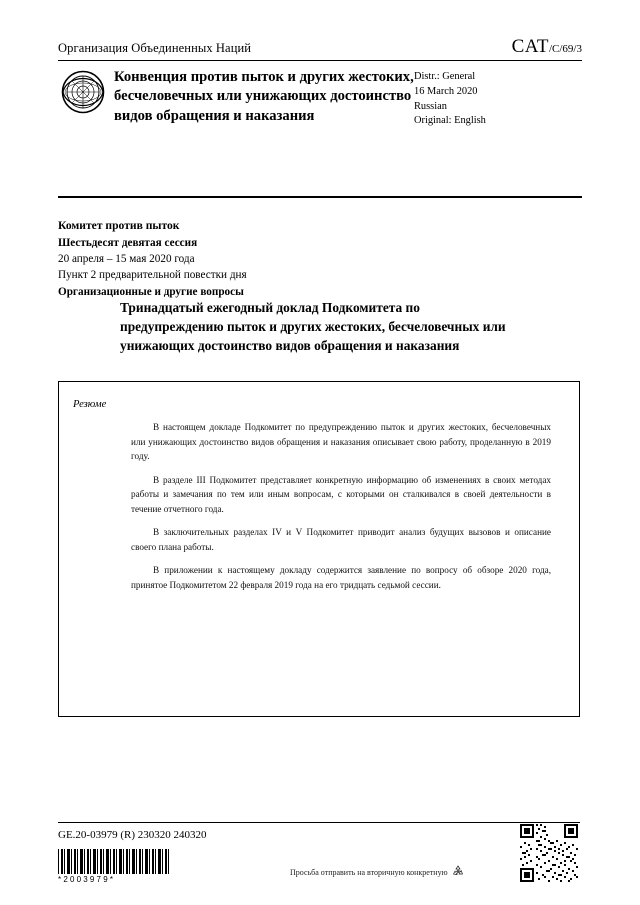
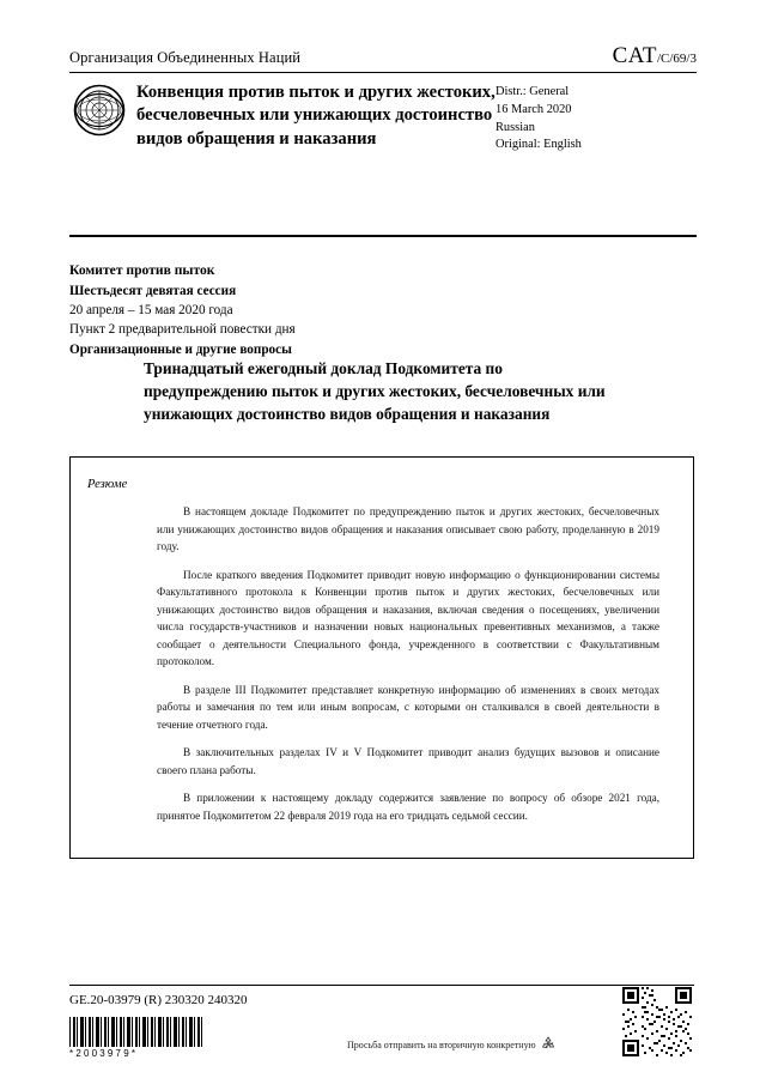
  Организация Объединенных Наций
  CAT/C/69/3
  Конвенция против пыток и других жестоких, бесчеловечных или унижающих достоинство видов обращения и наказания
  Distr.: General
  16 March 2020
  Russian
  Original: English
  Комитет против пыток
  Шестьдесят девятая сессия
  20 апреля – 15 мая 2020 года
  Пункт 2 предварительной повестки дня
  Организационные и другие вопросы
  Тринадцатый ежегодный доклад Подкомитета по предупреждению пыток и других жестоких, бесчеловечных или унижающих достоинство видов обращения и наказания
  Резюме
  В настоящем докладе Подкомитет по предупреждению пыток и других жестоких, бесчеловечных или унижающих достоинство видов обращения и наказания описывает свою работу, проделанную в 2019 году.
+ После краткого введения Подкомитет приводит новую информацию о функционировании системы Факультативного протокола к Конвенции против пыток и других жестоких, бесчеловечных или унижающих достоинство видов обращения и наказания, включая сведения о посещениях, увеличении числа государств-участников и назначении новых национальных превентивных механизмов, а также сообщает о деятельности Специального фонда, учрежденного в соответствии с Факультативным протоколом.
  В разделе III Подкомитет представляет конкретную информацию об изменениях в своих методах работы и замечания по тем или иным вопросам, с которыми он сталкивался в своей деятельности в течение отчетного года.
  В заключительных разделах IV и V Подкомитет приводит анализ будущих вызовов и описание своего плана работы.
- В приложении к настоящему докладу содержится заявление по вопросу об обзоре 2020 года, принятое Подкомитетом 22 февраля 2019 года на его тридцать седьмой сессии.
+ В приложении к настоящему докладу содержится заявление по вопросу об обзоре 2021 года, принятое Подкомитетом 22 февраля 2019 года на его тридцать седьмой сессии.
  GE.20-03979 (R) 230320 240320
  *2003979*
  Просьба отправить на вторичную конкретную
